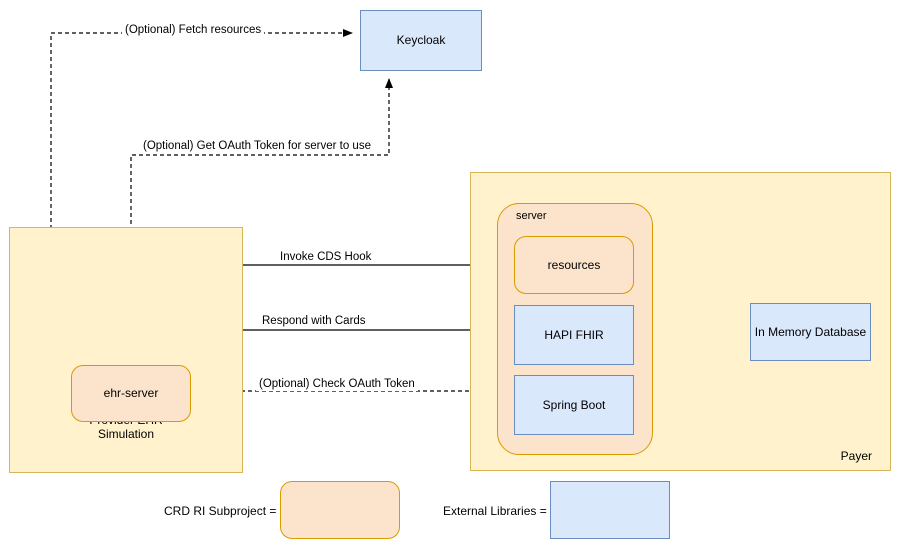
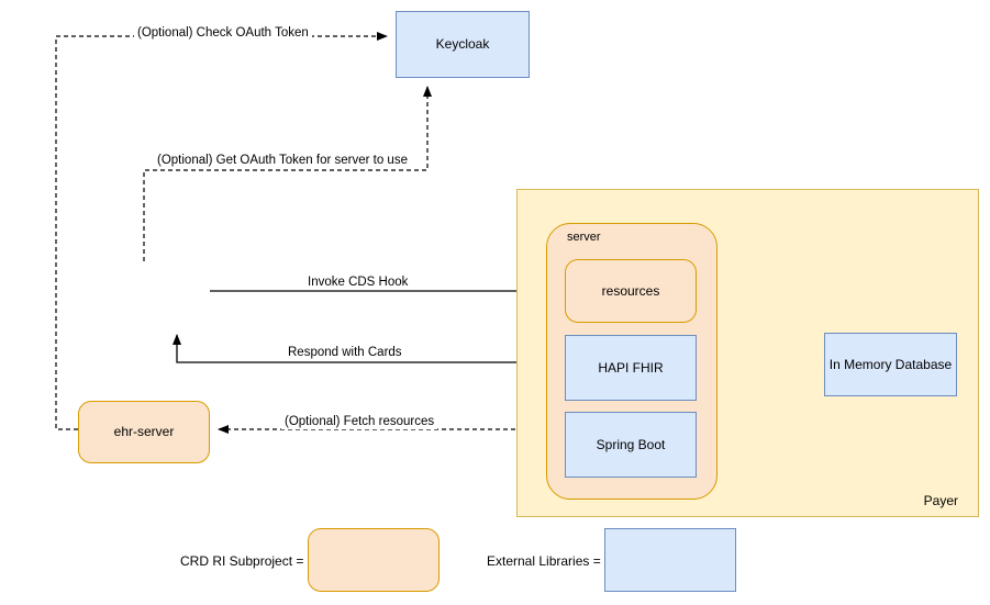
- (Optional) Fetch resources
+ (Optional) Check OAuth Token
  (Optional) Get OAuth Token for server to use
  Invoke CDS Hook
  Respond with Cards
- (Optional) Check OAuth Token
+ (Optional) Fetch resources
  Keycloak
- Simulation
  ehr-server
  Payer
  server
  resources
  HAPI FHIR
  Spring Boot
  In Memory Database
  CRD RI Subproject =
  External Libraries =
